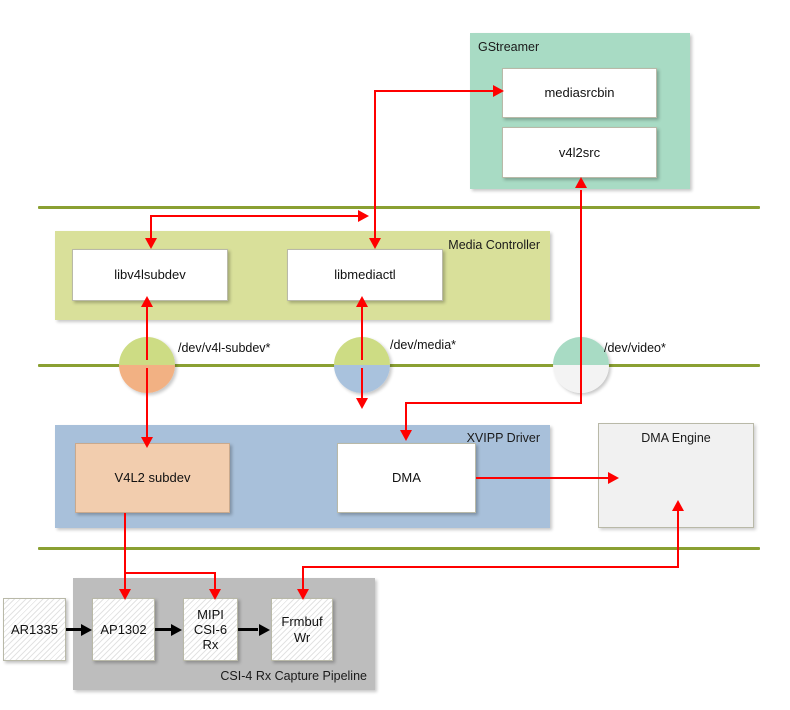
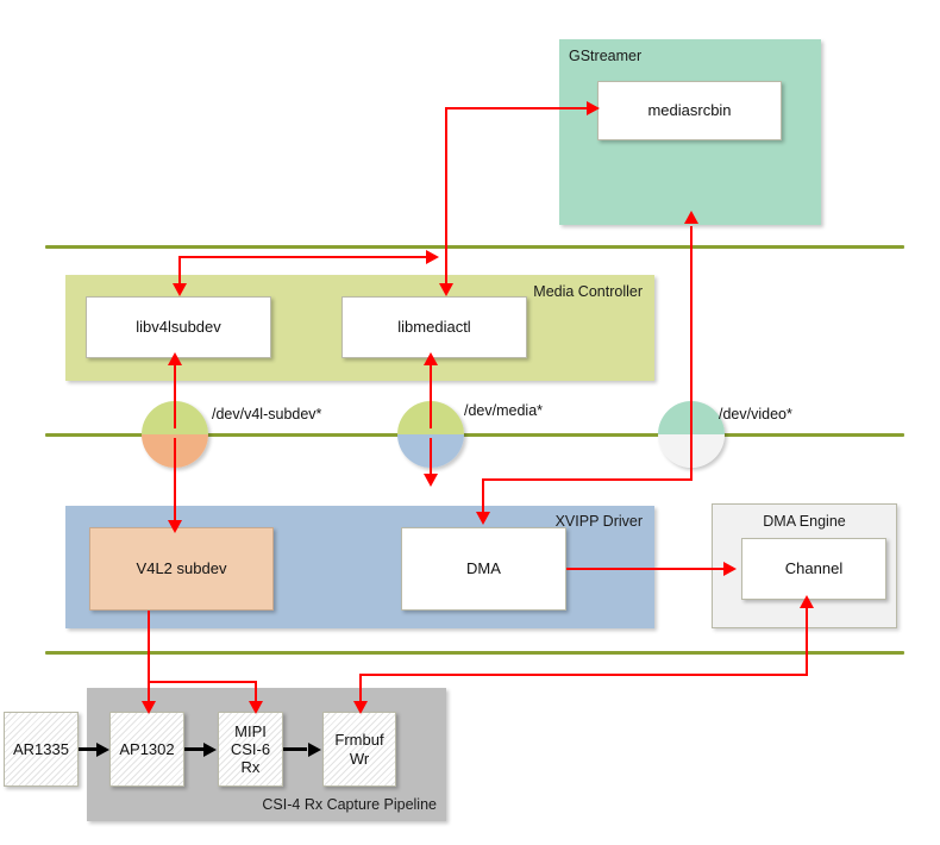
  GStreamer
  mediasrcbin
- v4l2src
  Media Controller
  libv4lsubdev
  libmediactl
  XVIPP Driver
  V4L2 subdev
  DMA
  DMA Engine
+ Channel
  CSI-4 Rx Capture Pipeline
  AR1335
  AP1302
  MIPI
  CSI-6
  Rx
  Frmbuf
  Wr
  /dev/v4l-subdev*
  /dev/media*
  /dev/video*
